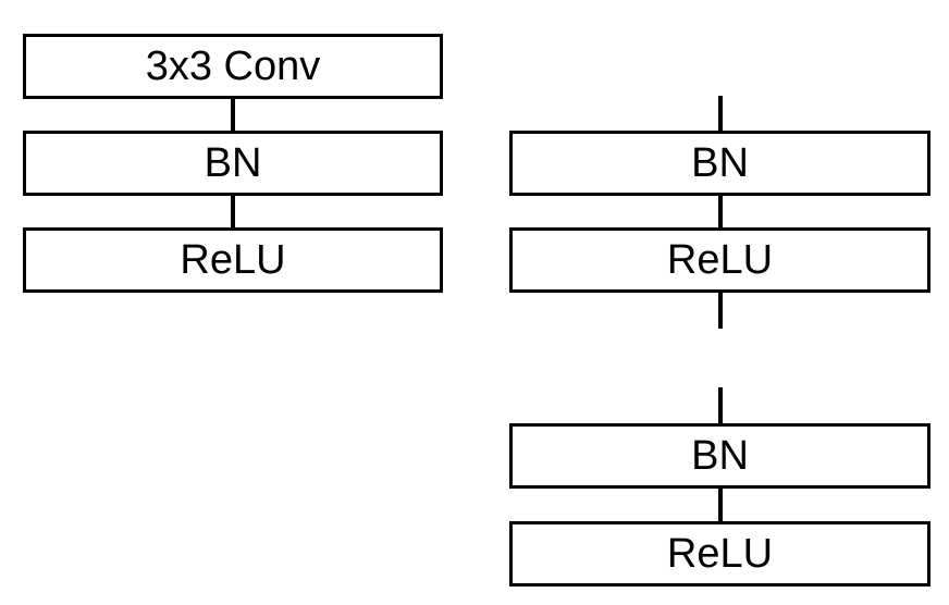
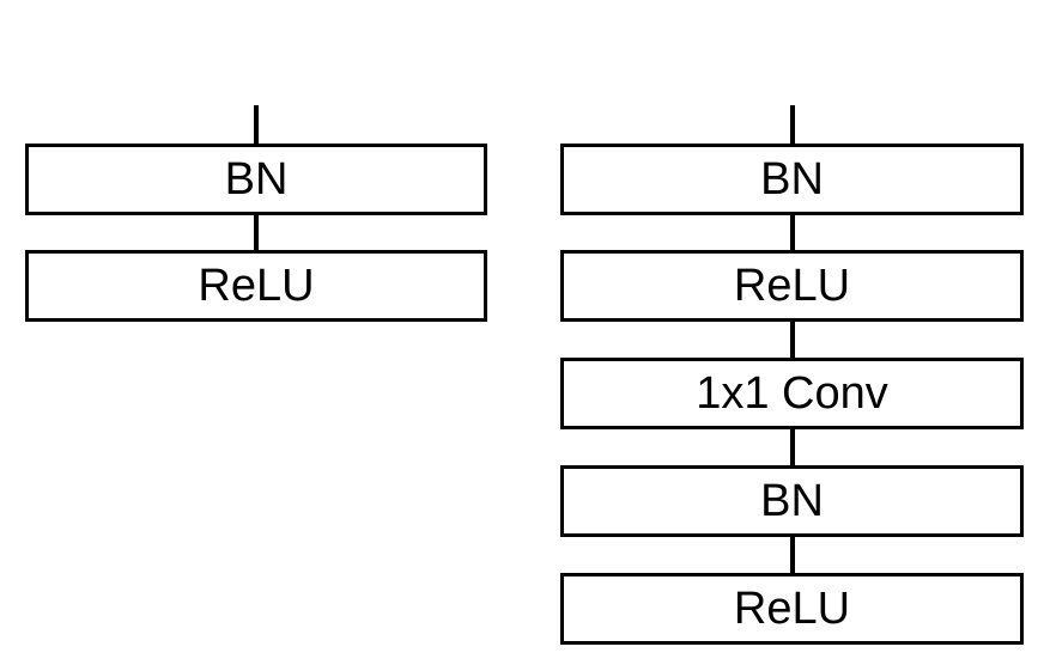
- 3x3 Conv
  BN
  ReLU
  BN
  ReLU
+ 1x1 Conv
  BN
  ReLU
